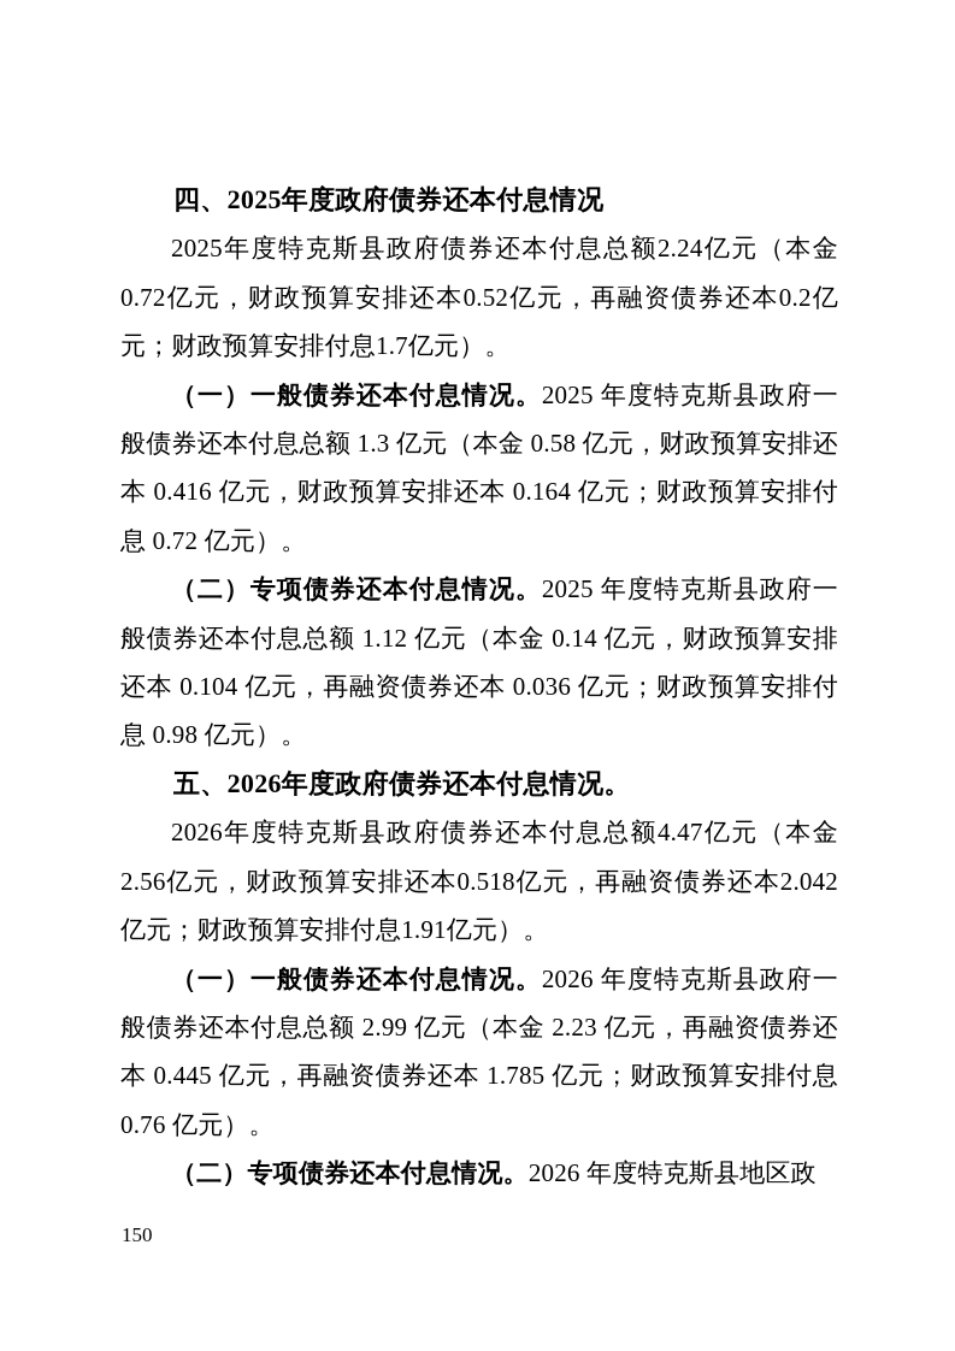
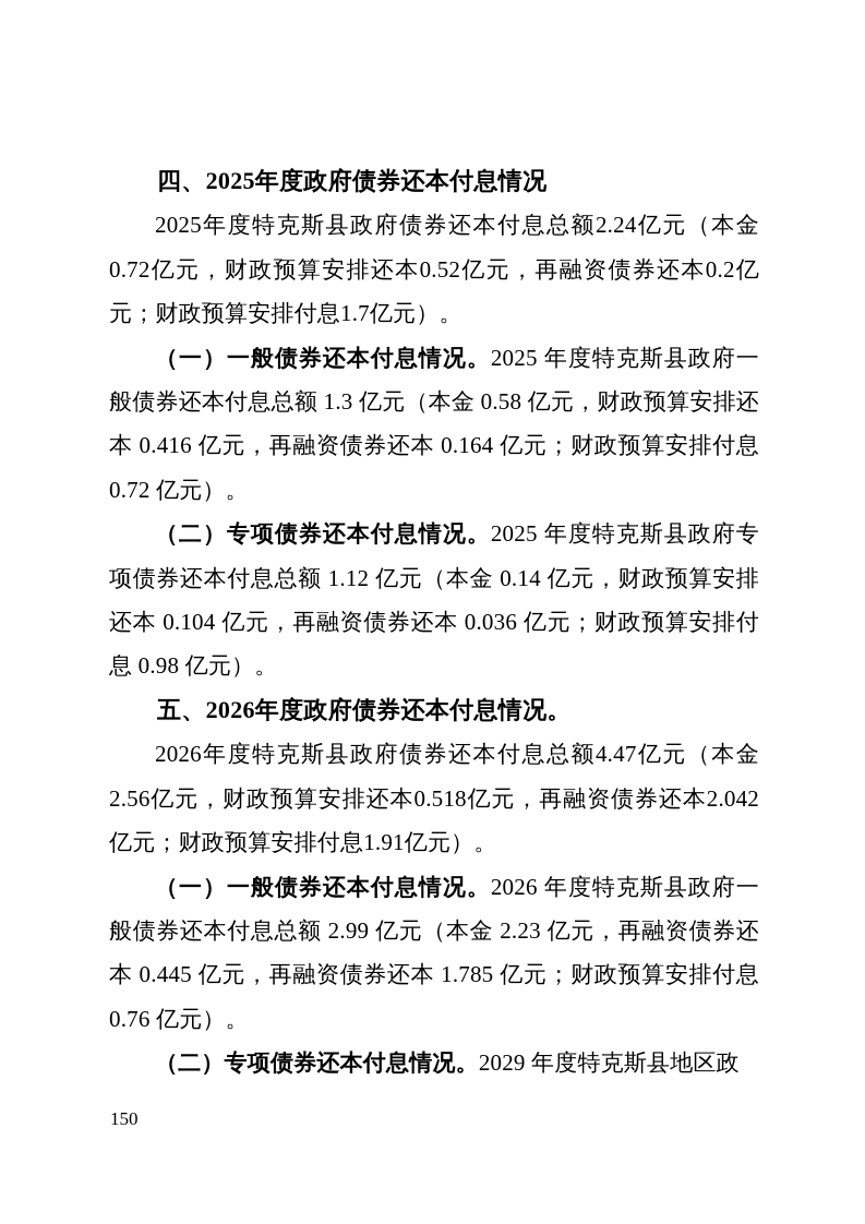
  四、2025年度政府债券还本付息情况
  2025年度特克斯县政府债券还本付息总额2.24亿元（本金0.72亿元，财政预算安排还本0.52亿元，再融资债券还本0.2亿元；财政预算安排付息1.7亿元）。
- （一）一般债券还本付息情况。2025 年度特克斯县政府一般债券还本付息总额 1.3 亿元（本金 0.58 亿元，财政预算安排还本 0.416 亿元，财政预算安排还本 0.164 亿元；财政预算安排付息 0.72 亿元）。
+ （一）一般债券还本付息情况。2025 年度特克斯县政府一般债券还本付息总额 1.3 亿元（本金 0.58 亿元，财政预算安排还本 0.416 亿元，再融资债券还本 0.164 亿元；财政预算安排付息 0.72 亿元）。
- （二）专项债券还本付息情况。2025 年度特克斯县政府一般债券还本付息总额 1.12 亿元（本金 0.14 亿元，财政预算安排还本 0.104 亿元，再融资债券还本 0.036 亿元；财政预算安排付息 0.98 亿元）。
+ （二）专项债券还本付息情况。2025 年度特克斯县政府专项债券还本付息总额 1.12 亿元（本金 0.14 亿元，财政预算安排还本 0.104 亿元，再融资债券还本 0.036 亿元；财政预算安排付息 0.98 亿元）。
  五、2026年度政府债券还本付息情况。
  2026年度特克斯县政府债券还本付息总额4.47亿元（本金2.56亿元，财政预算安排还本0.518亿元，再融资债券还本2.042亿元；财政预算安排付息1.91亿元）。
  （一）一般债券还本付息情况。2026 年度特克斯县政府一般债券还本付息总额 2.99 亿元（本金 2.23 亿元，再融资债券还本 0.445 亿元，再融资债券还本 1.785 亿元；财政预算安排付息 0.76 亿元）。
- （二）专项债券还本付息情况。2026 年度特克斯县地区政
+ （二）专项债券还本付息情况。2029 年度特克斯县地区政
  150
